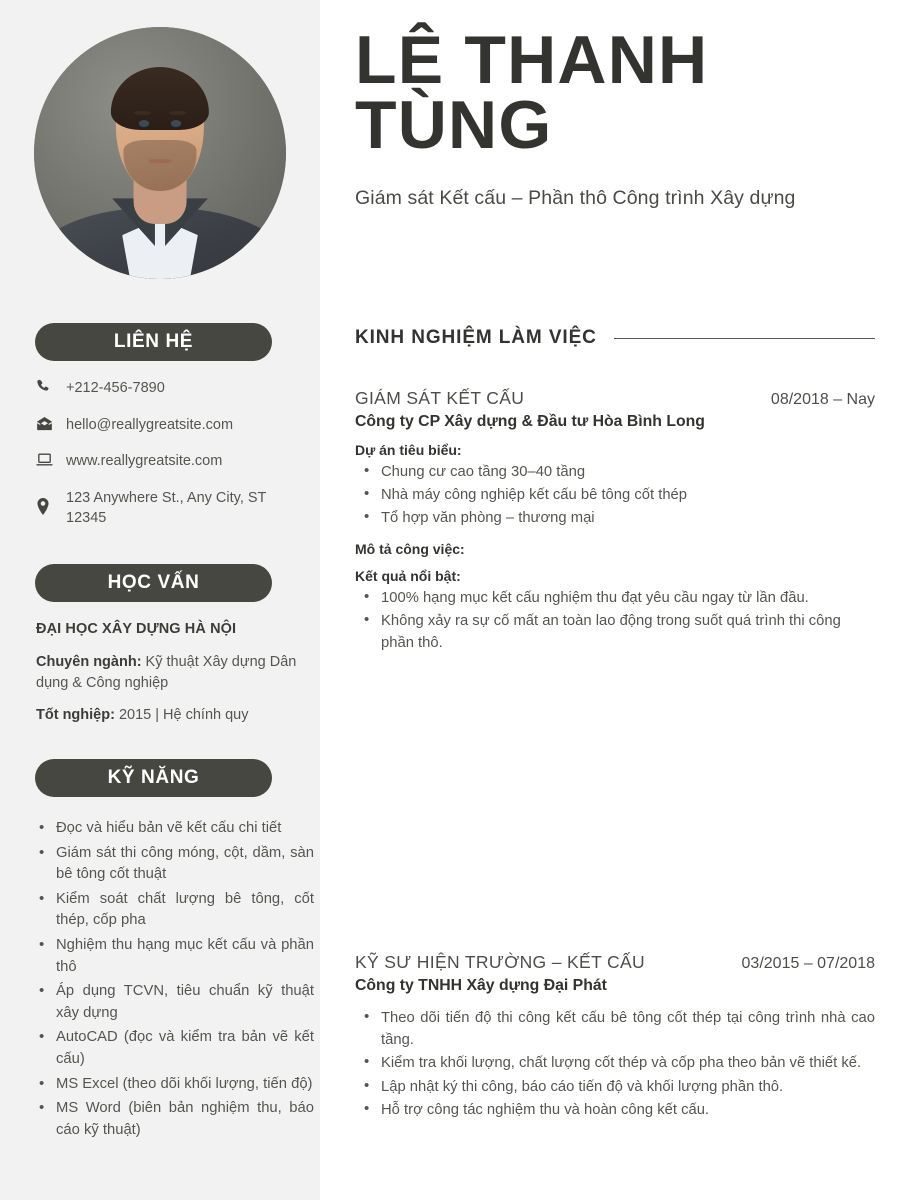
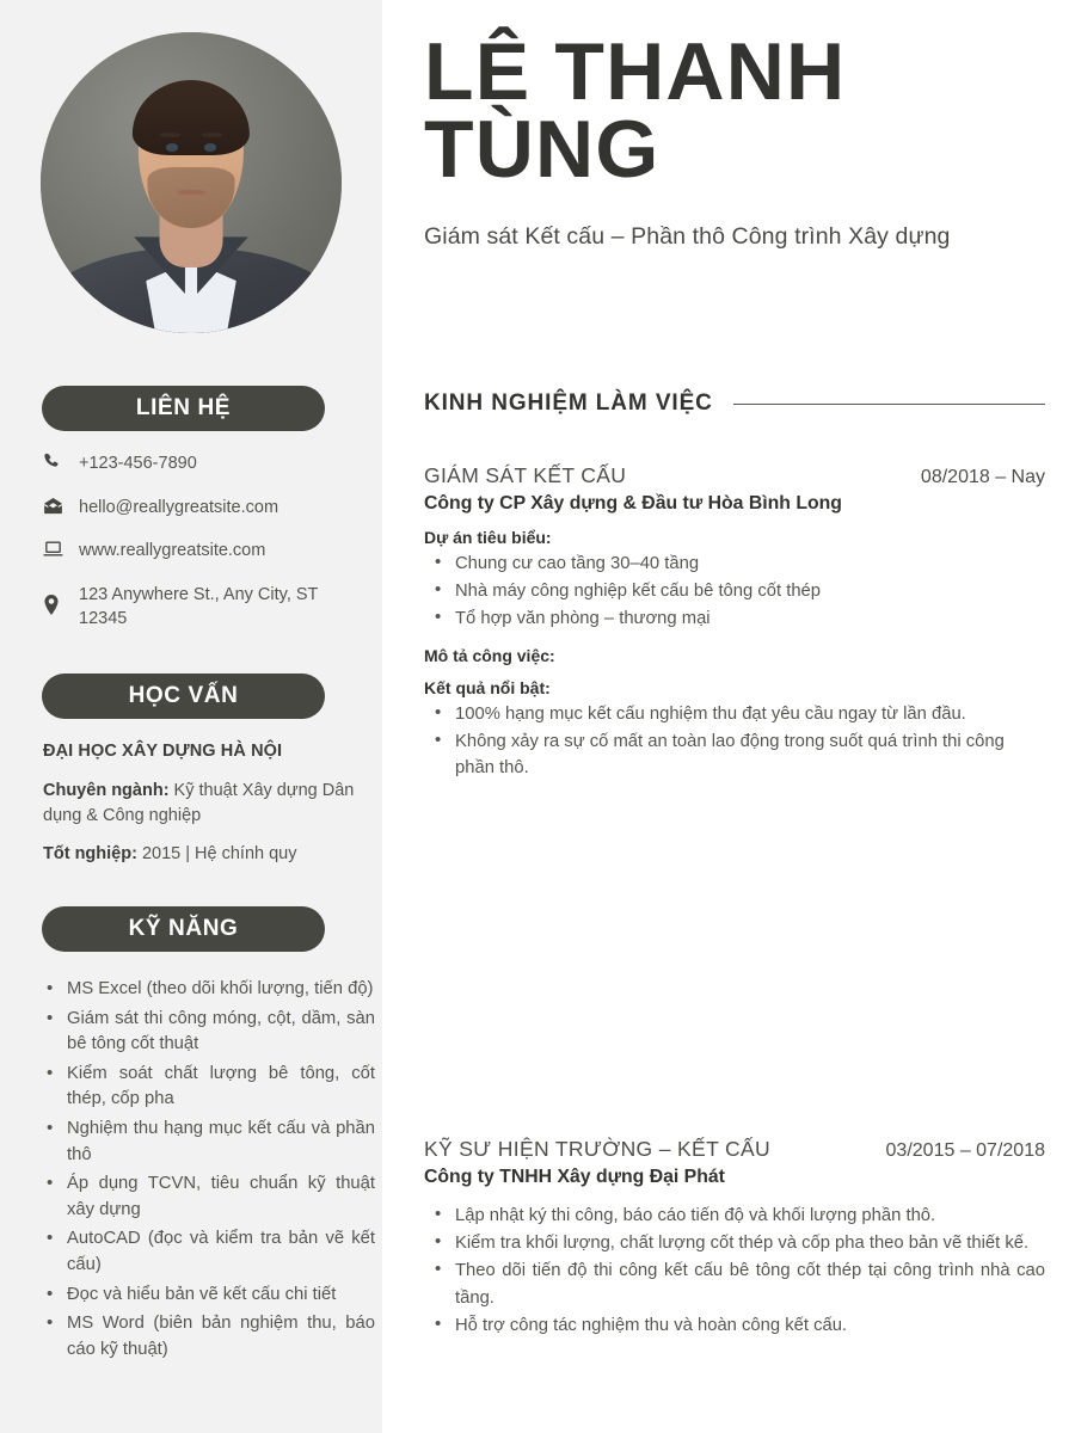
  LIÊN HỆ
- +212-456-7890
+ +123-456-7890
  hello@reallygreatsite.com
  www.reallygreatsite.com
  123 Anywhere St., Any City, ST 12345
  HỌC VẤN
  ĐẠI HỌC XÂY DỰNG HÀ NỘI
  Chuyên ngành: Kỹ thuật Xây dựng Dân dụng & Công nghiệp
  Tốt nghiệp: 2015 | Hệ chính quy
  KỸ NĂNG
- Đọc và hiểu bản vẽ kết cấu chi tiết
+ MS Excel (theo dõi khối lượng, tiến độ)
  Giám sát thi công móng, cột, dầm, sàn bê tông cốt thuật
  Kiểm soát chất lượng bê tông, cốt thép, cốp pha
  Nghiệm thu hạng mục kết cấu và phần thô
  Áp dụng TCVN, tiêu chuẩn kỹ thuật xây dựng
  AutoCAD (đọc và kiểm tra bản vẽ kết cấu)
- MS Excel (theo dõi khối lượng, tiến độ)
+ Đọc và hiểu bản vẽ kết cấu chi tiết
  MS Word (biên bản nghiệm thu, báo cáo kỹ thuật)
  LÊ THANH
  TÙNG
  Giám sát Kết cấu – Phần thô Công trình Xây dựng
  KINH NGHIỆM LÀM VIỆC
  GIÁM SÁT KẾT CẤU
  08/2018 – Nay
  Công ty CP Xây dựng & Đầu tư Hòa Bình Long
  Dự án tiêu biểu:
  Chung cư cao tầng 30–40 tầng
  Nhà máy công nghiệp kết cấu bê tông cốt thép
  Tổ hợp văn phòng – thương mại
  Mô tả công việc:
  Kết quả nổi bật:
  100% hạng mục kết cấu nghiệm thu đạt yêu cầu ngay từ lần đầu.
  Không xảy ra sự cố mất an toàn lao động trong suốt quá trình thi công phần thô.
  KỸ SƯ HIỆN TRƯỜNG – KẾT CẤU
  03/2015 – 07/2018
  Công ty TNHH Xây dựng Đại Phát
- Theo dõi tiến độ thi công kết cấu bê tông cốt thép tại công trình nhà cao tầng.
+ Lập nhật ký thi công, báo cáo tiến độ và khối lượng phần thô.
  Kiểm tra khối lượng, chất lượng cốt thép và cốp pha theo bản vẽ thiết kế.
- Lập nhật ký thi công, báo cáo tiến độ và khối lượng phần thô.
+ Theo dõi tiến độ thi công kết cấu bê tông cốt thép tại công trình nhà cao tầng.
  Hỗ trợ công tác nghiệm thu và hoàn công kết cấu.
